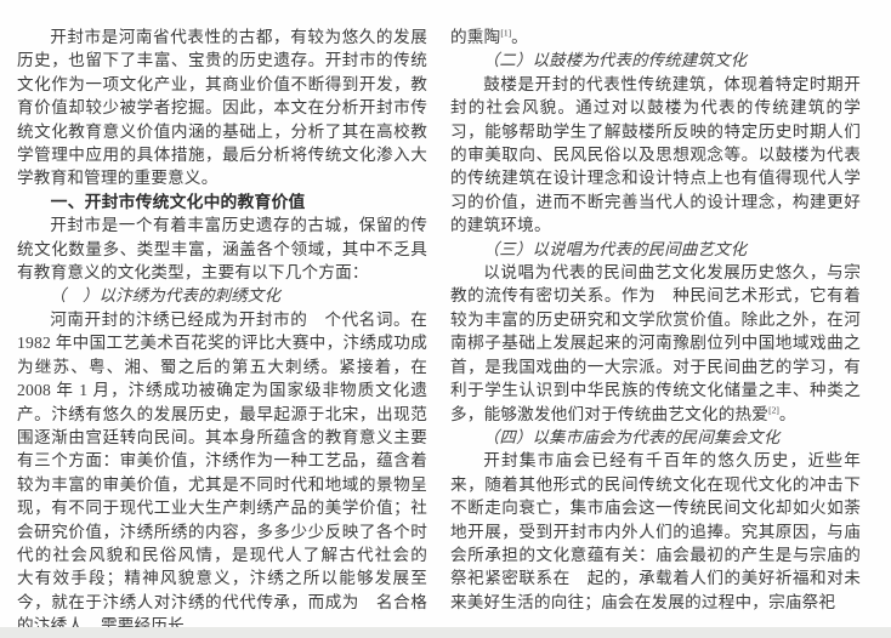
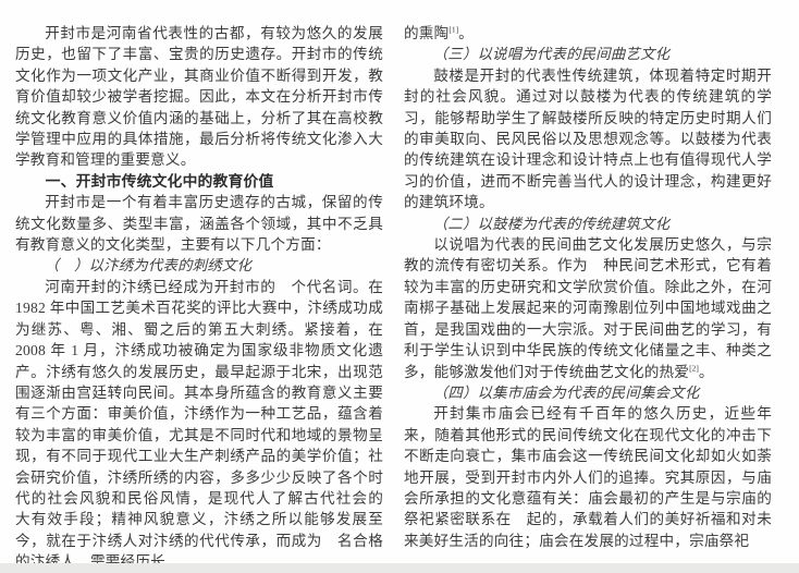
  开封市是河南省代表性的古都，有较为悠久的发展历史，也留下了丰富、宝贵的历史遗存。开封市的传统文化作为一项文化产业，其商业价值不断得到开发，教育价值却较少被学者挖掘。因此，本文在分析开封市传统文化教育意义价值内涵的基础上，分析了其在高校教学管理中应用的具体措施，最后分析将传统文化渗入大学教育和管理的重要意义。
  一、开封市传统文化中的教育价值
  开封市是一个有着丰富历史遗存的古城，保留的传统文化数量多、类型丰富，涵盖各个领域，其中不乏具有教育意义的文化类型，主要有以下几个方面：
  （ ）以汴绣为代表的刺绣文化
  河南开封的汴绣已经成为开封市的 个代名词。在 1982 年中国工艺美术百花奖的评比大赛中，汴绣成功成为继苏、粤、湘、蜀之后的第五大刺绣。紧接着，在 2008 年 1 月，汴绣成功被确定为国家级非物质文化遗产。汴绣有悠久的发展历史，最早起源于北宋，出现范围逐渐由宫廷转向民间。其本身所蕴含的教育意义主要有三个方面：审美价值，汴绣作为一种工艺品，蕴含着较为丰富的审美价值，尤其是不同时代和地域的景物呈现，有不同于现代工业大生产刺绣产品的美学价值；社会研究价值，汴绣所绣的内容，多多少少反映了各个时代的社会风貌和民俗风情，是现代人了解古代社会的 大有效手段；精神风貌意义，汴绣之所以能够发展至今，就在于汴绣人对汴绣的代代传承，而成为 名合格的汴绣人，需要经历长
  的熏陶[1]。
- （二）以鼓楼为代表的传统建筑文化
+ （三）以说唱为代表的民间曲艺文化
  鼓楼是开封的代表性传统建筑，体现着特定时期开封的社会风貌。通过对以鼓楼为代表的传统建筑的学习，能够帮助学生了解鼓楼所反映的特定历史时期人们的审美取向、民风民俗以及思想观念等。以鼓楼为代表的传统建筑在设计理念和设计特点上也有值得现代人学习的价值，进而不断完善当代人的设计理念，构建更好的建筑环境。
- （三）以说唱为代表的民间曲艺文化
+ （二）以鼓楼为代表的传统建筑文化
  以说唱为代表的民间曲艺文化发展历史悠久，与宗教的流传有密切关系。作为 种民间艺术形式，它有着较为丰富的历史研究和文学欣赏价值。除此之外，在河南梆子基础上发展起来的河南豫剧位列中国地域戏曲之首，是我国戏曲的一大宗派。对于民间曲艺的学习，有利于学生认识到中华民族的传统文化储量之丰、种类之多，能够激发他们对于传统曲艺文化的热爱[2]。
  （四）以集市庙会为代表的民间集会文化
  开封集市庙会已经有千百年的悠久历史，近些年来，随着其他形式的民间传统文化在现代文化的冲击下不断走向衰亡，集市庙会这一传统民间文化却如火如荼地开展，受到开封市内外人们的追捧。究其原因，与庙会所承担的文化意蕴有关：庙会最初的产生是与宗庙的祭祀紧密联系在 起的，承载着人们的美好祈福和对未来美好生活的向往；庙会在发展的过程中，宗庙祭祀
